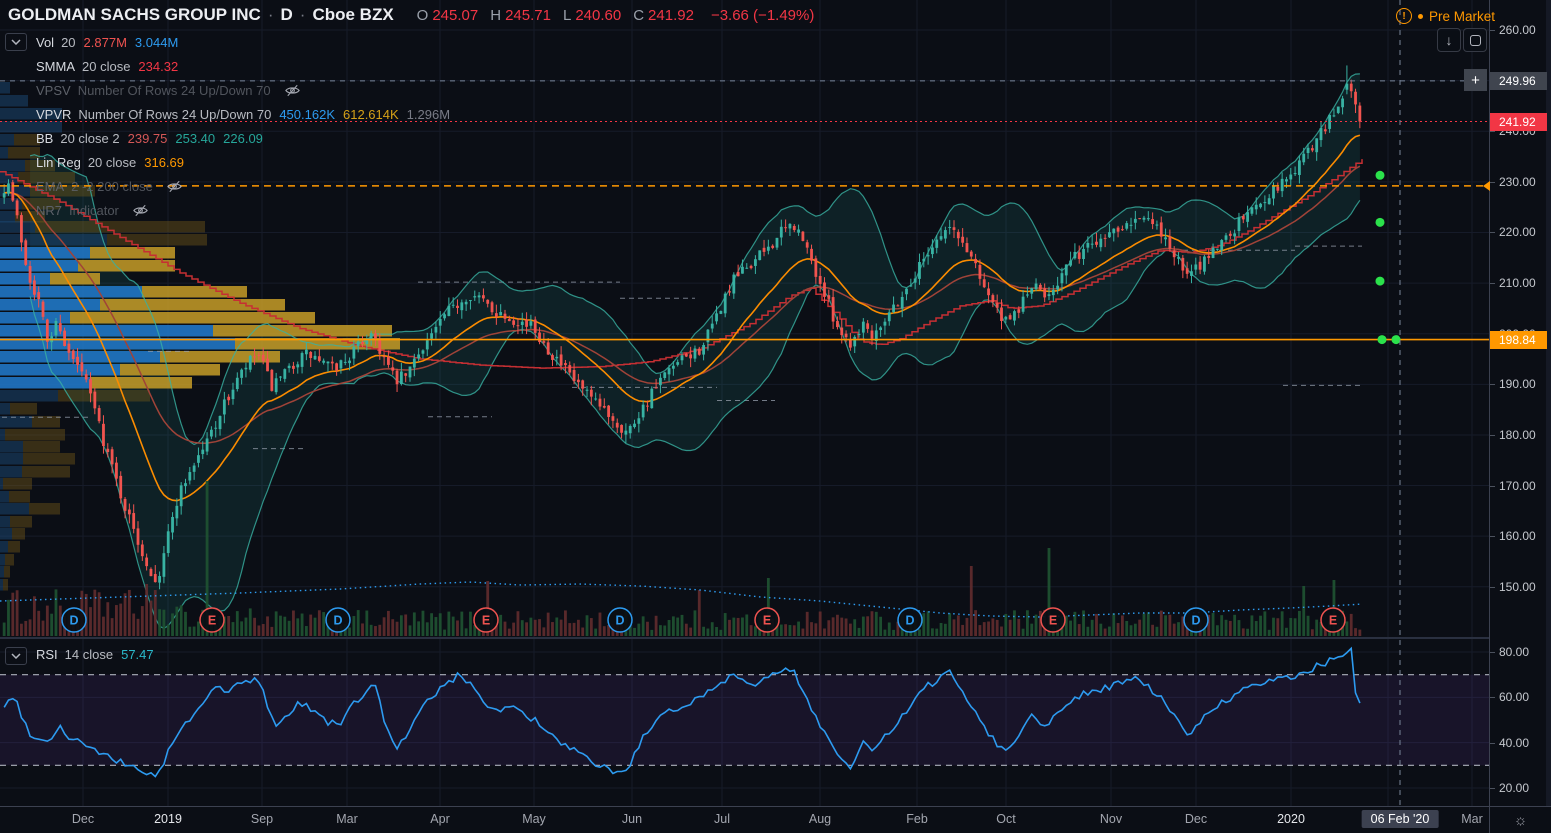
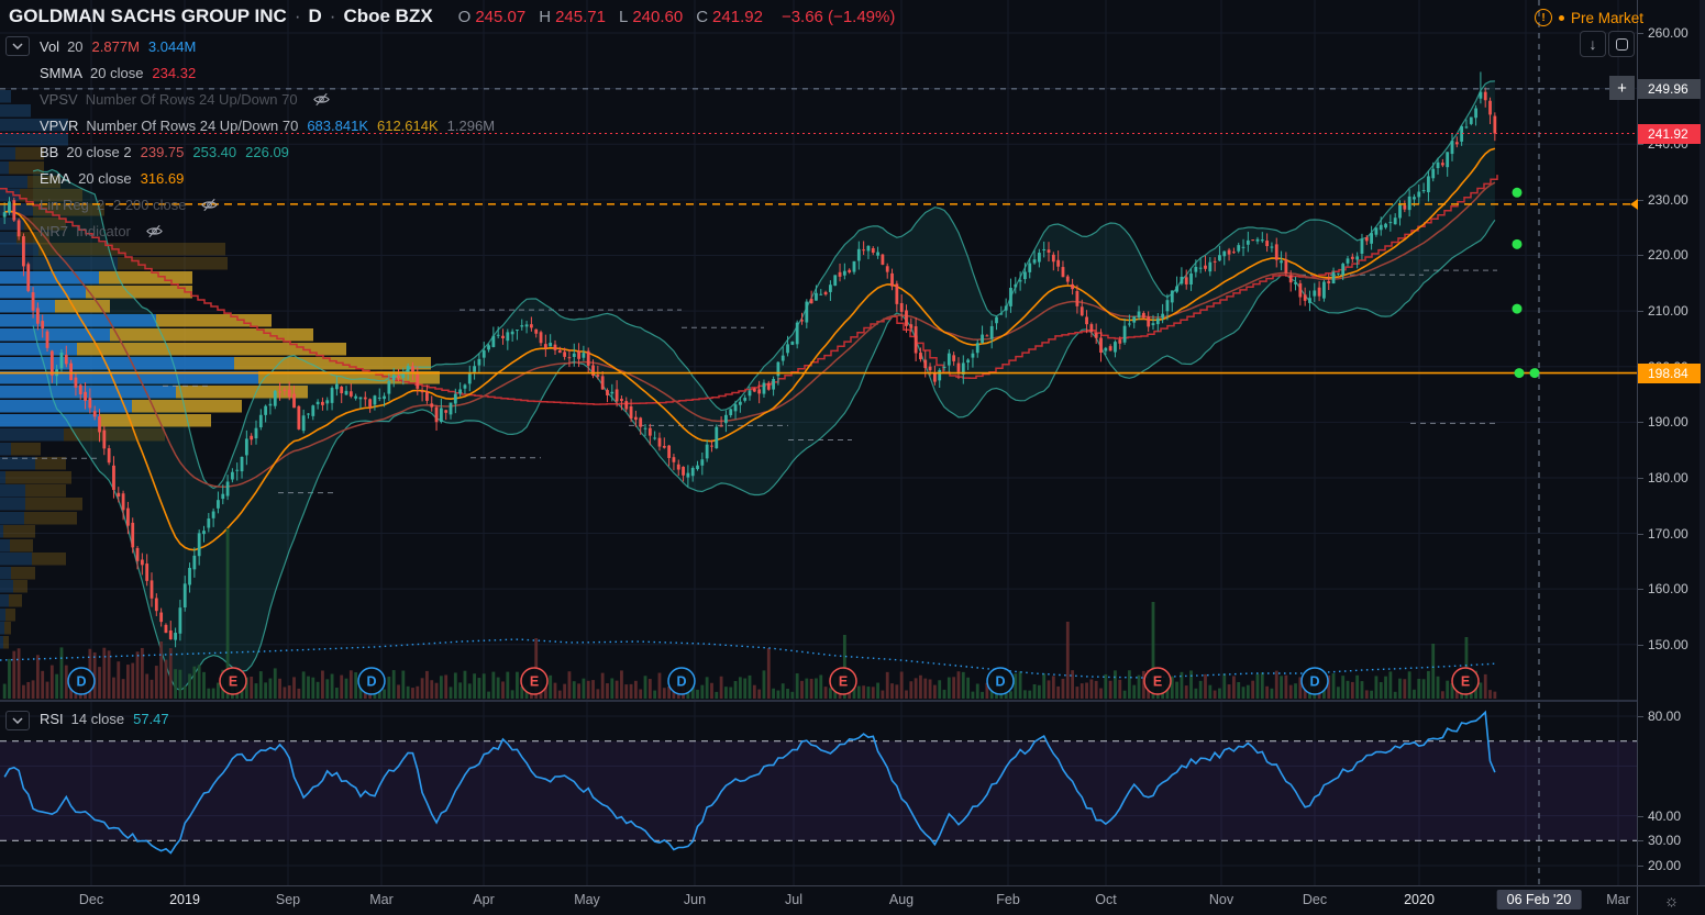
  D
  E
  D
  E
  D
  E
  D
  E
  D
  E
  GOLDMAN SACHS GROUP INC
  ·
  D
  ·
  Cboe BZX
  O
  245.07
  H
  245.71
  L
  240.60
  C
  241.92
  −3.66 (−1.49%)
  Vol
  20
  2.877M
  3.044M
  SMMA
  20 close
  234.32
  VPSV
  Number Of Rows 24 Up/Down 70
  VPVR
  Number Of Rows 24 Up/Down 70
- 450.162K
+ 683.841K
  612.614K
  1.296M
  BB
  20 close 2
  239.75
  253.40
  226.09
- Lin Reg
+ EMA
  20 close
  316.69
- EMA
+ Lin Reg
  2 -2 200 close
  NR7
  Indicator
  RSI
  14 close
  57.47
  !
  Pre Market
  ↓
  +
  260.00
  240.00
  230.00
  220.00
  210.00
  190.00
  180.00
  170.00
  160.00
  150.00
  80.00
- 60.00
+ 30.00
  40.00
  20.00
  249.96
  241.92
  198.84
  06 Feb '20
  Dec
  2019
  Sep
  Mar
  Apr
  May
  Jun
  Jul
  Aug
  Feb
  Oct
  Nov
  Dec
  2020
  Mar
  ☼
